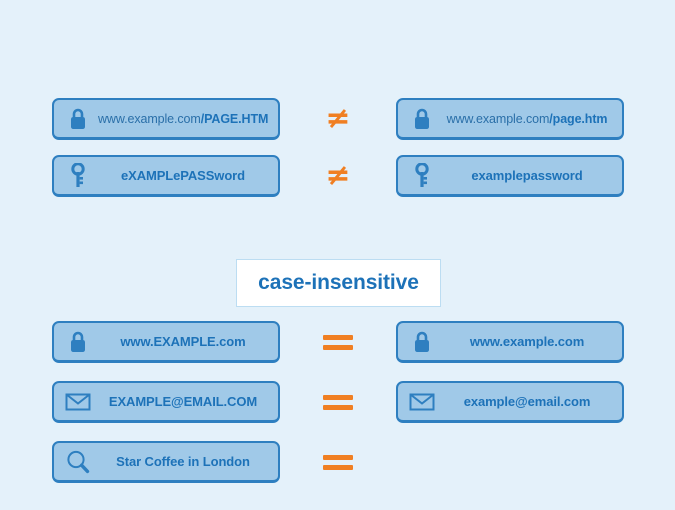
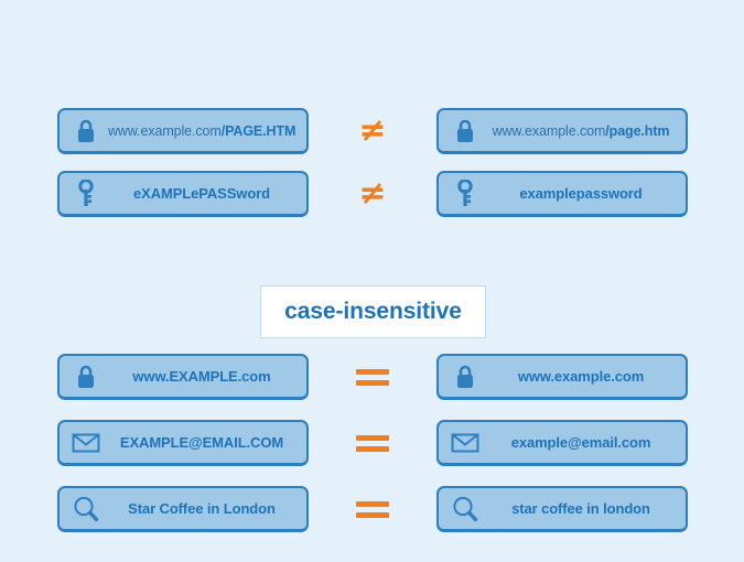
  www.example.com/PAGE.HTM
  ≠
  www.example.com/page.htm
  eXAMPLePASSword
  ≠
  examplepassword
  case-insensitive
  www.EXAMPLE.com
  www.example.com
  EXAMPLE@EMAIL.COM
  example@email.com
  Star Coffee in London
+ star coffee in london
